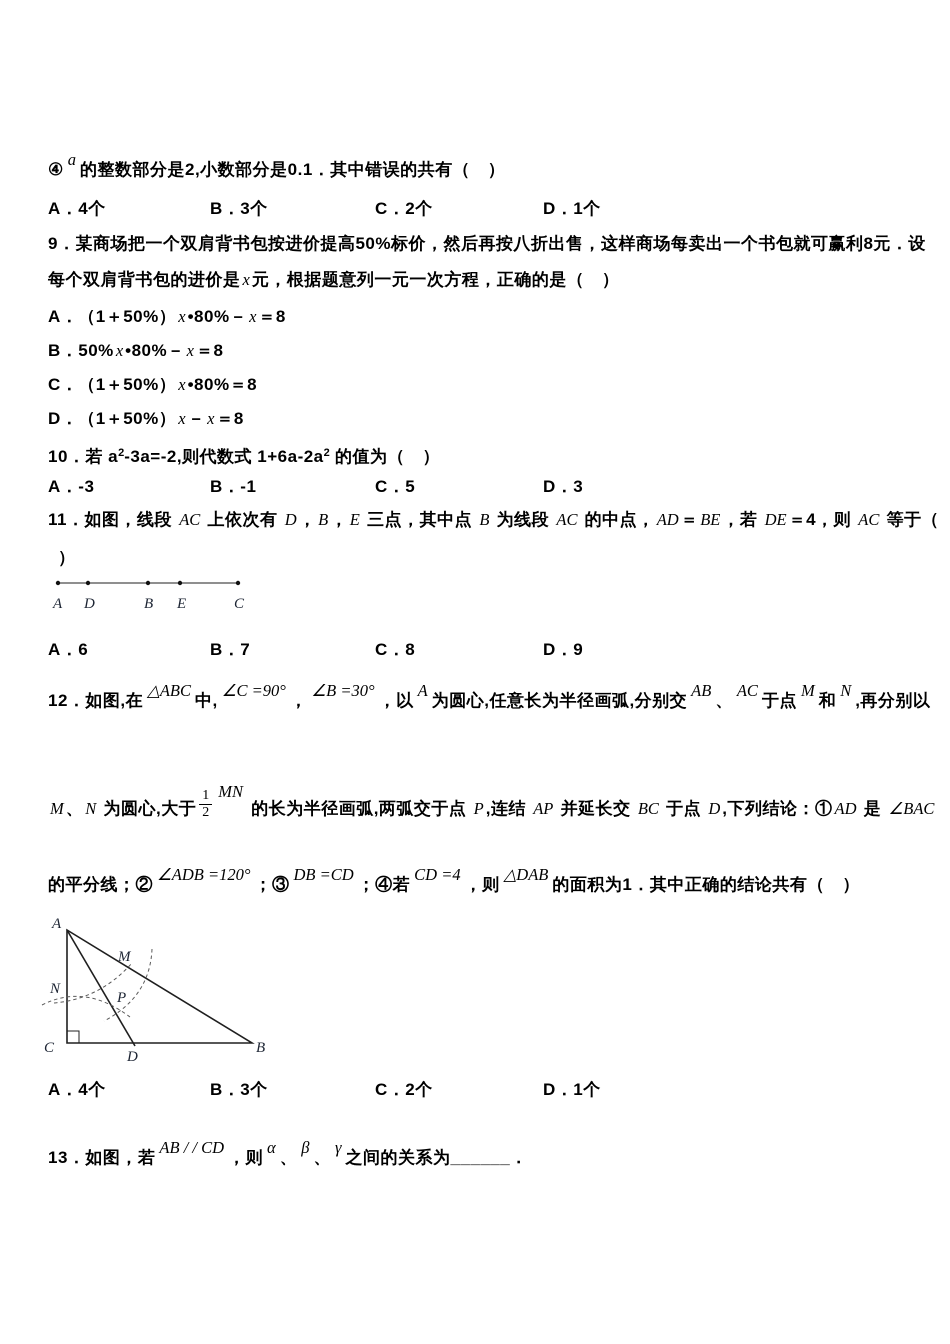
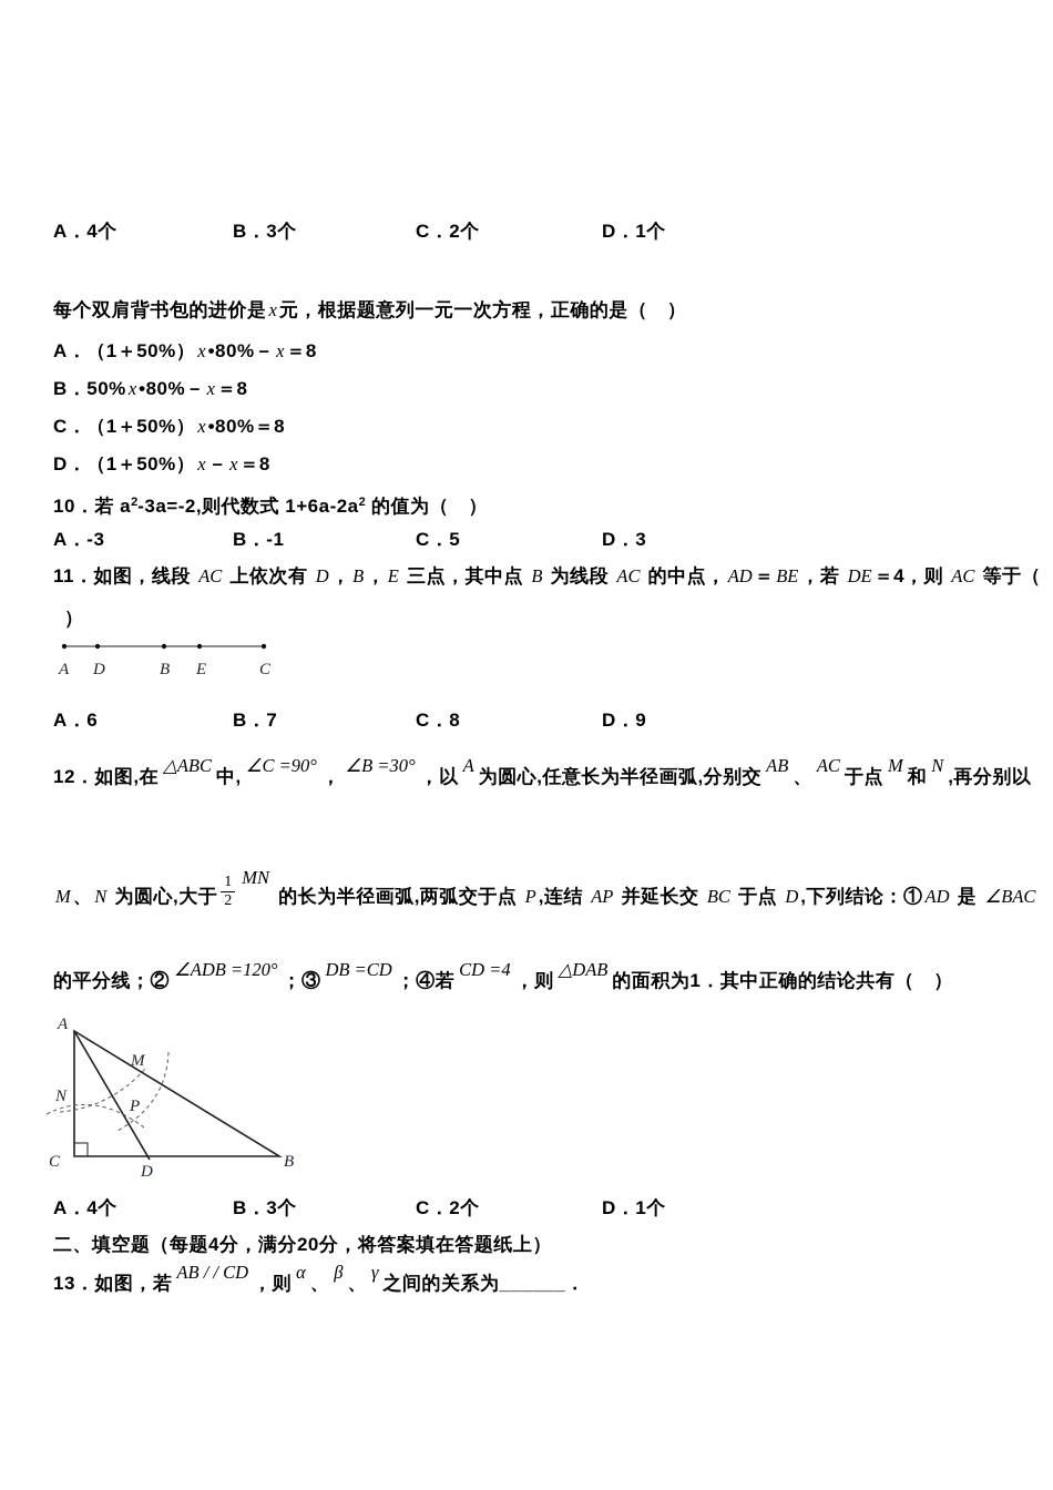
- ④a的整数部分是2,小数部分是0.1．其中错误的共有（ ）
  A．4个
  B．3个
  C．2个
  D．1个
- 9．某商场把一个双肩背书包按进价提高50%标价，然后再按八折出售，这样商场每卖出一个书包就可赢利8元．设
  每个双肩背书包的进价是x元，根据题意列一元一次方程，正确的是（ ）
  A．（1＋50%）x•80%－x＝8
  B．50%x•80%－x＝8
  C．（1＋50%）x•80%＝8
  D．（1＋50%）x－x＝8
  10．若 a2-3a=-2,则代数式 1+6a-2a2 的值为（ ）
  A．-3
  B．-1
  C．5
  D．3
  11．如图，线段 AC 上依次有 D，B，E 三点，其中点 B 为线段 AC 的中点，AD＝BE，若 DE＝4，则 AC 等于（
  ）
  A
  D
  B
  E
  C
  A．6
  B．7
  C．8
  D．9
  12．如图,在△ABC中,∠C =90°，∠B =30°，以A为圆心,任意长为半径画弧,分别交AB、AC于点M和N,再分别以
  M、N 为圆心,大于
  1
  2
  MN 的长为半径画弧,两弧交于点 P,连结 AP 并延长交 BC 于点 D,下列结论：①AD 是 ∠BAC
  的平分线；②∠ADB =120°；③DB =CD；④若CD =4，则△DAB的面积为1．其中正确的结论共有（ ）
  A
  C
  B
  D
  M
  N
  P
  A．4个
  B．3个
  C．2个
  D．1个
+ 二、填空题（每题4分，满分20分，将答案填在答题纸上）
  13．如图，若AB / / CD，则α、β、γ之间的关系为______．
